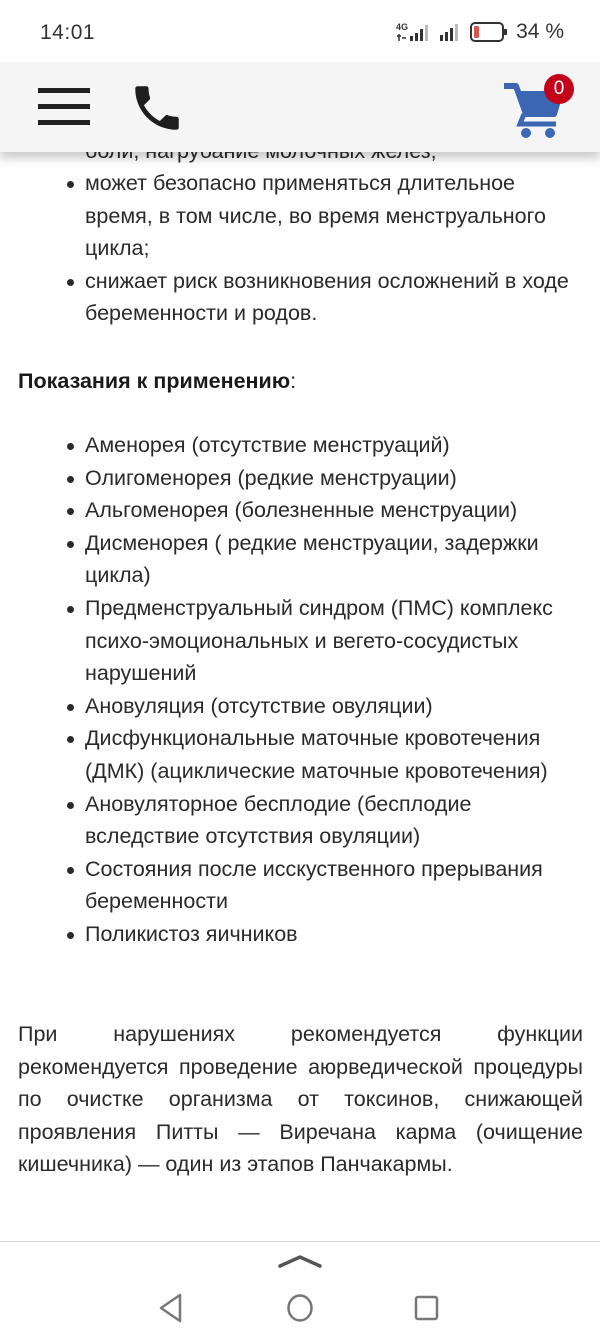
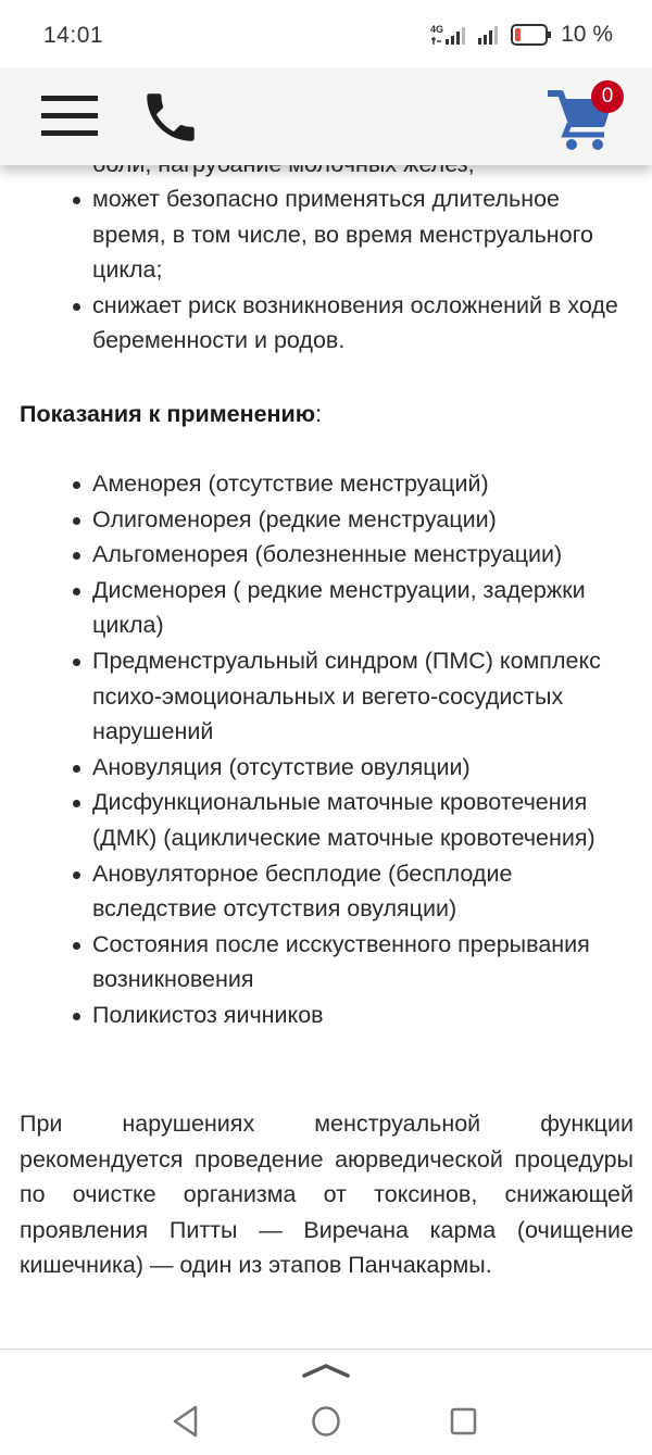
  14:01
  4G
- 34 %
+ 10 %
  0
  может безопасно применяться длительное время, в том числе, во время менструального цикла;
  снижает риск возникновения осложнений в ходе беременности и родов.
  Показания к применению:
  Аменорея (отсутствие менструаций)
  Олигоменорея (редкие менструации)
  Альгоменорея (болезненные менструации)
  Дисменорея ( редкие менструации, задержки цикла)
  Предменструальный синдром (ПМС) комплекс психо-эмоциональных и вегето-сосудистых нарушений
  Ановуляция (отсутствие овуляции)
  Дисфункциональные маточные кровотечения (ДМК) (ациклические маточные кровотечения)
  Ановуляторное бесплодие (бесплодие вследствие отсутствия овуляции)
- Состояния после исскуственного прерывания беременности
+ Состояния после исскуственного прерывания возникновения
  Поликистоз яичников
- При нарушениях рекомендуется функции рекомендуется проведение аюрведической процедуры по очистке организма от токсинов, снижающей проявления Питты — Виречана карма (очищение кишечника) — один из этапов Панчакармы.
+ При нарушениях менструальной функции рекомендуется проведение аюрведической процедуры по очистке организма от токсинов, снижающей проявления Питты — Виречана карма (очищение кишечника) — один из этапов Панчакармы.
